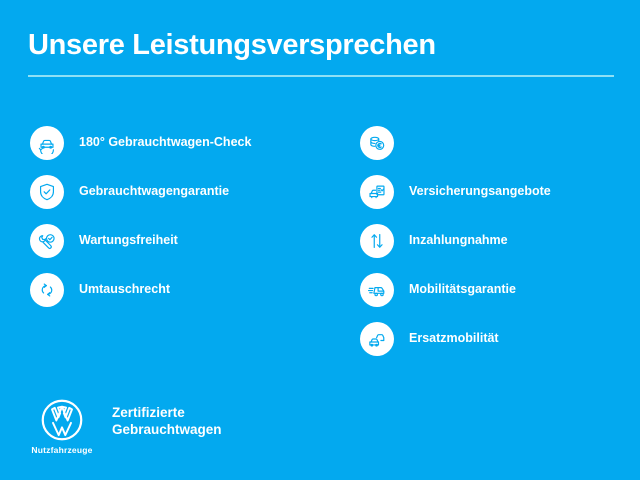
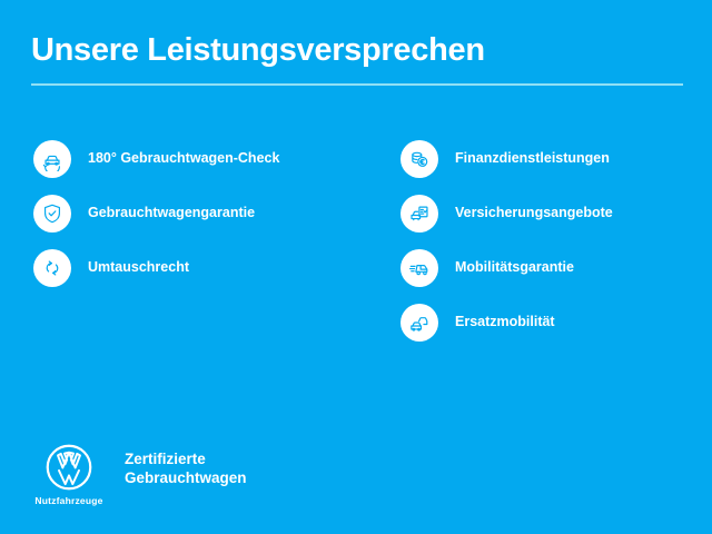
  Unsere Leistungsversprechen
  180° Gebrauchtwagen-Check
  Gebrauchtwagengarantie
- Wartungsfreiheit
  Umtauschrecht
+ Finanzdienstleistungen
  Versicherungsangebote
- Inzahlungnahme
  Mobilitätsgarantie
  Ersatzmobilität
  Nutzfahrzeuge
  Zertifizierte
  Gebrauchtwagen
